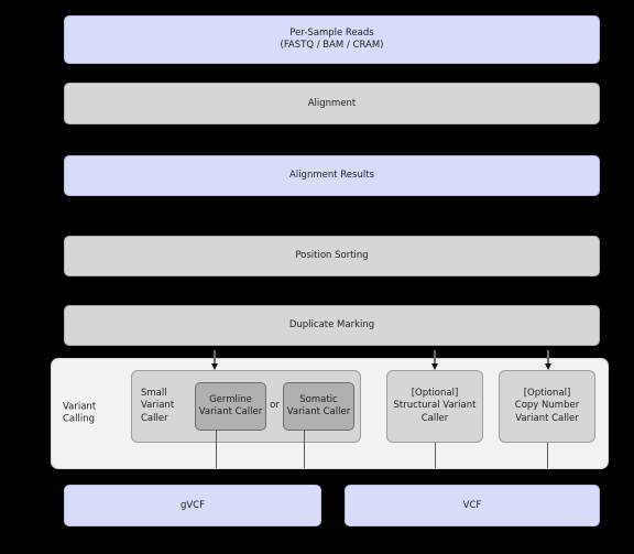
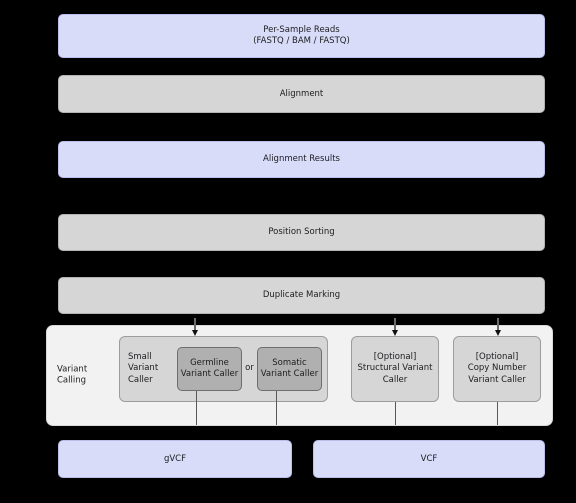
  Per-Sample Reads
- (FASTQ / BAM / CRAM)
+ (FASTQ / BAM / FASTQ)
  Alignment
  Alignment Results
  Position Sorting
  Duplicate Marking
  Variant
  Calling
  Small
  Variant
  Caller
  Germline
  Variant Caller
  or
  Somatic
  Variant Caller
  [Optional]
  Structural Variant
  Caller
  [Optional]
  Copy Number
  Variant Caller
  gVCF
  VCF
